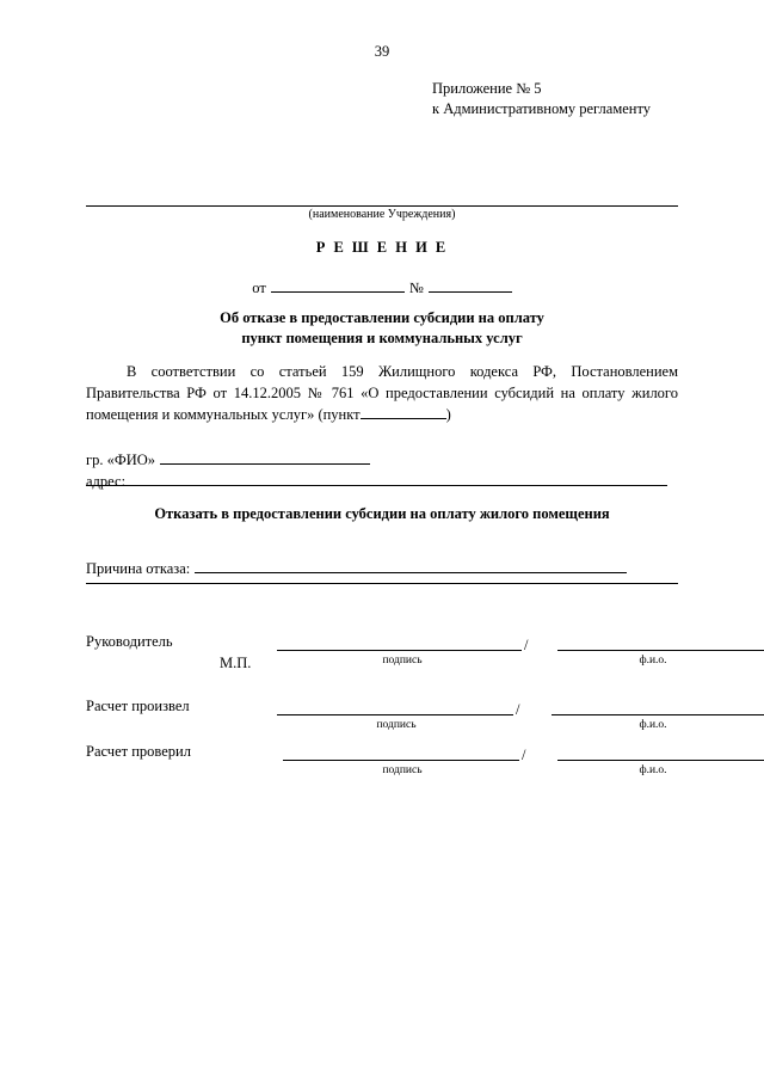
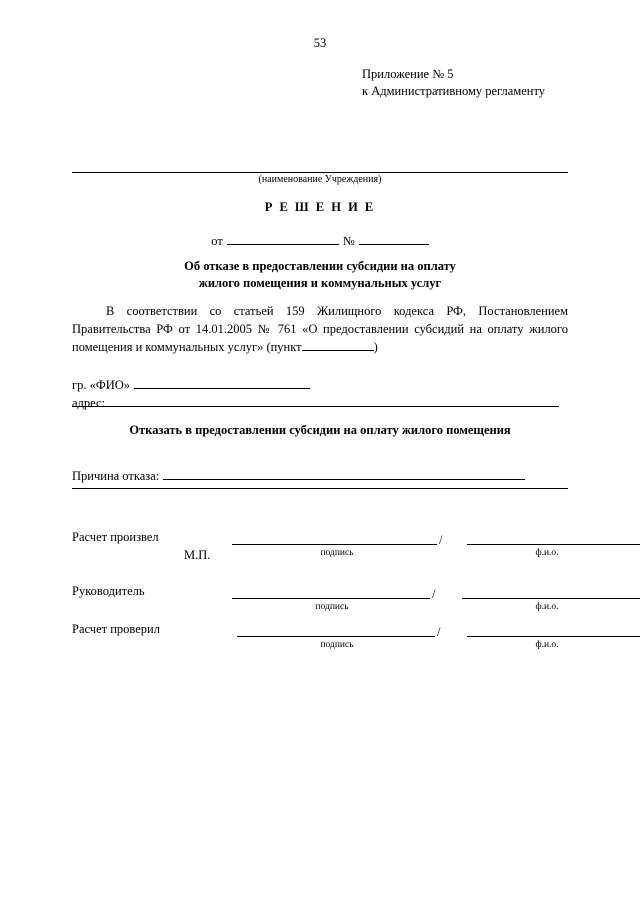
- 39
+ 53
  Приложение № 5
  к Административному регламенту
  (наименование Учреждения)
  Р Е Ш Е Н И Е
  от №
  Об отказе в предоставлении субсидии на оплату
- пункт помещения и коммунальных услуг
+ жилого помещения и коммунальных услуг
- В соответствии со статьей 159 Жилищного кодекса РФ, Постановлением Правительства РФ от 14.12.2005 № 761 «О предоставлении субсидий на оплату жилого помещения и коммунальных услуг» (пункт )
+ В соответствии со статьей 159 Жилищного кодекса РФ, Постановлением Правительства РФ от 14.01.2005 № 761 «О предоставлении субсидий на оплату жилого помещения и коммунальных услуг» (пункт )
  гр. «ФИО»
  адрес:
  Отказать в предоставлении субсидии на оплату жилого помещения
  Причина отказа:
- Руководитель
+ Расчет произвел
  М.П.
  /
  подпись
  ф.и.о.
- Расчет произвел
+ Руководитель
  /
  подпись
  ф.и.о.
  Расчет проверил
  /
  подпись
  ф.и.о.
